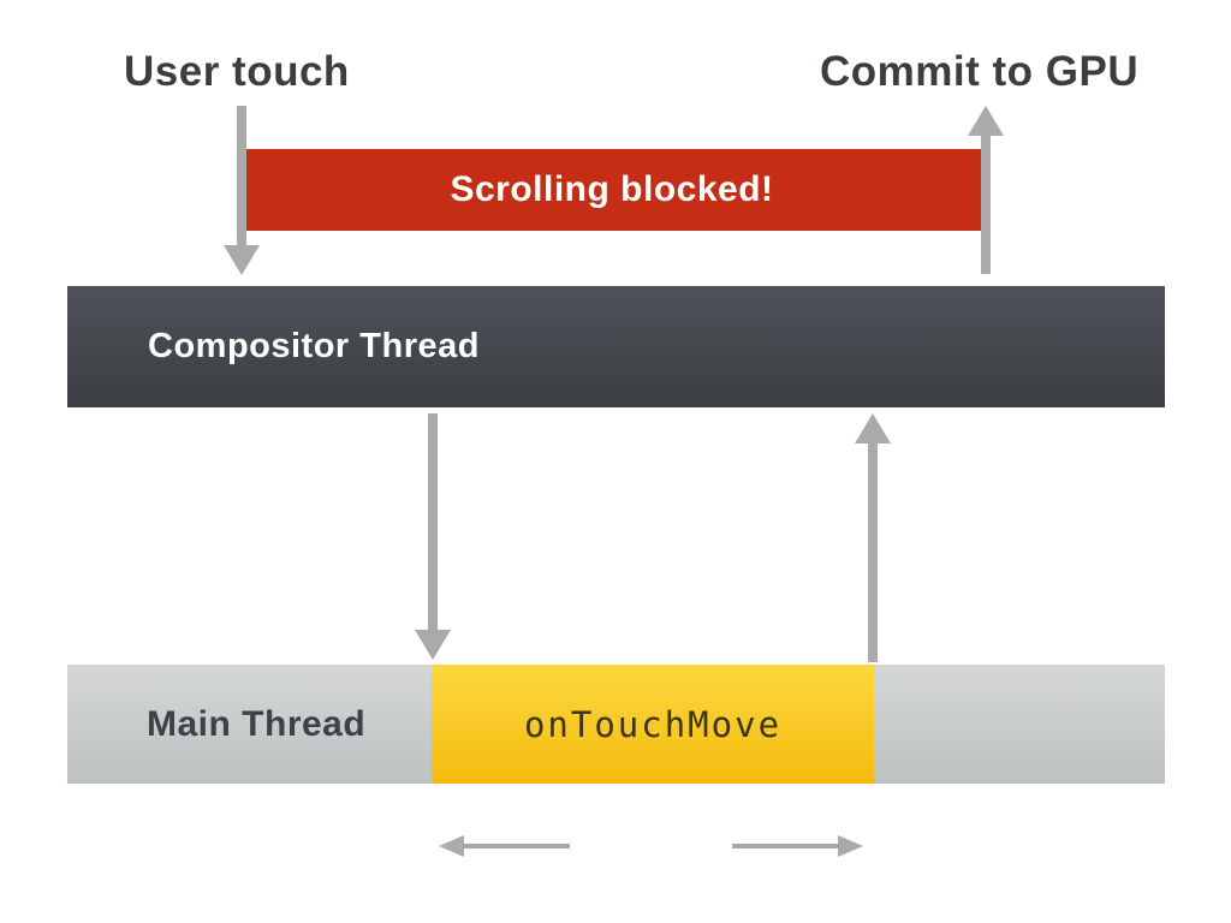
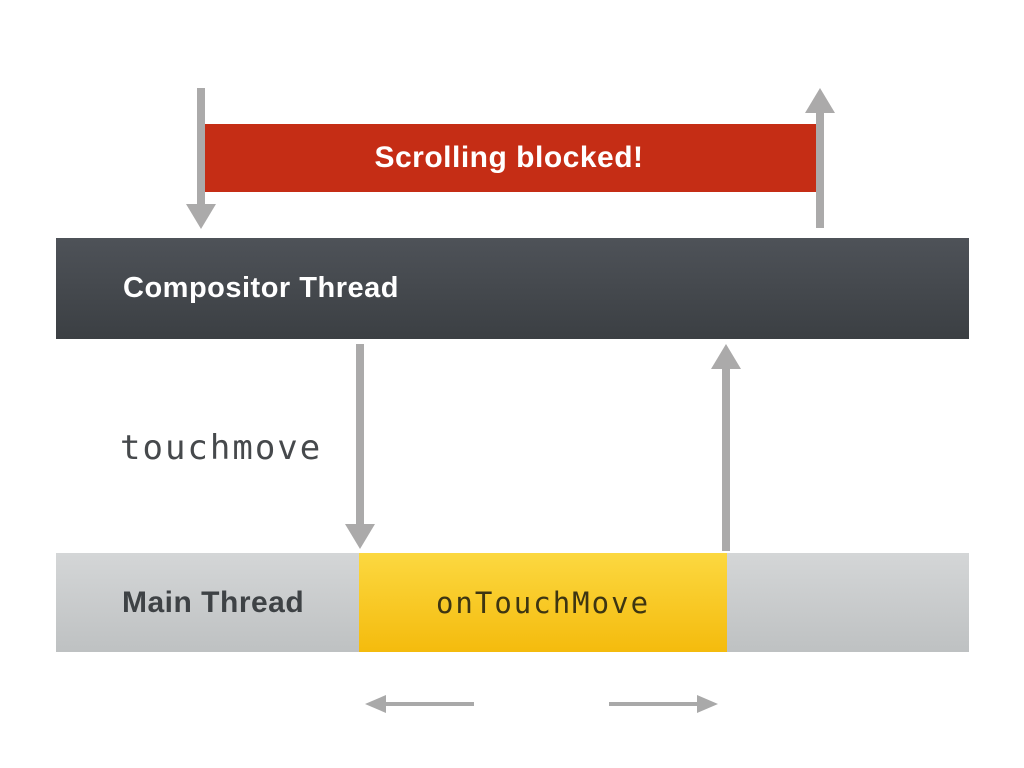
- User touch
- Commit to GPU
  Scrolling blocked!
  Compositor Thread
+ touchmove
  Main Thread
  onTouchMove
